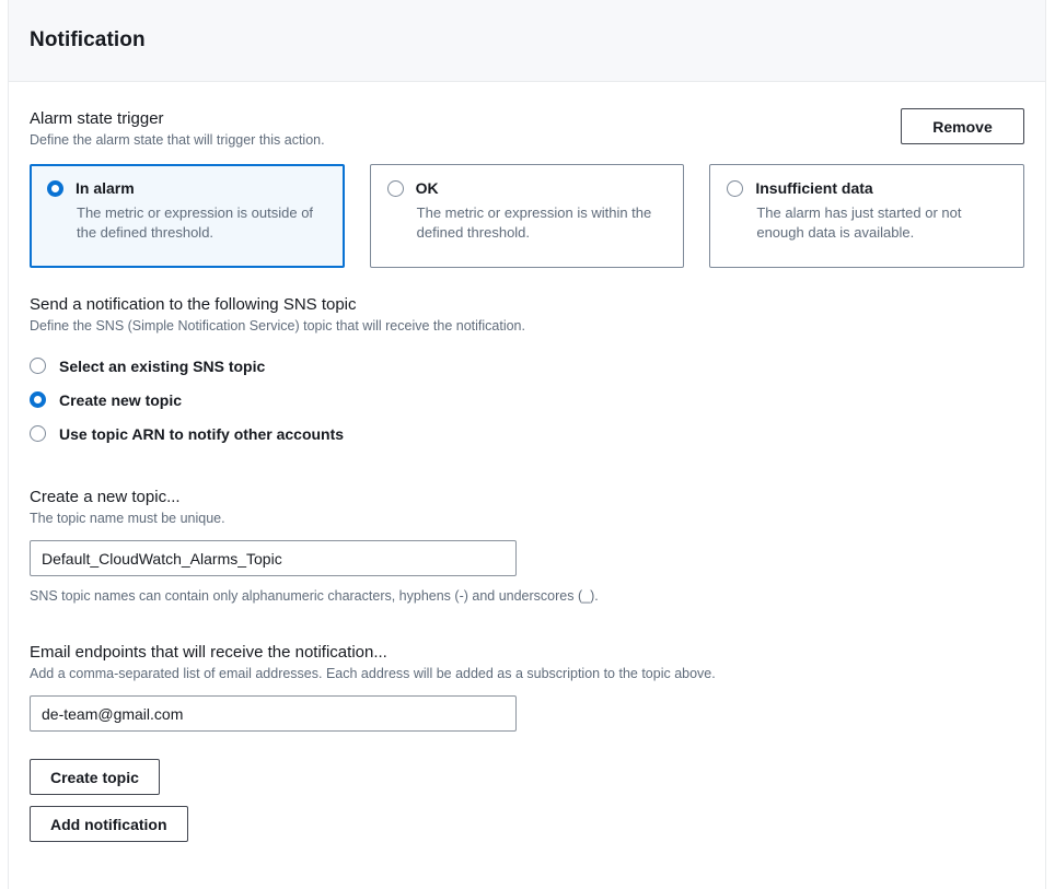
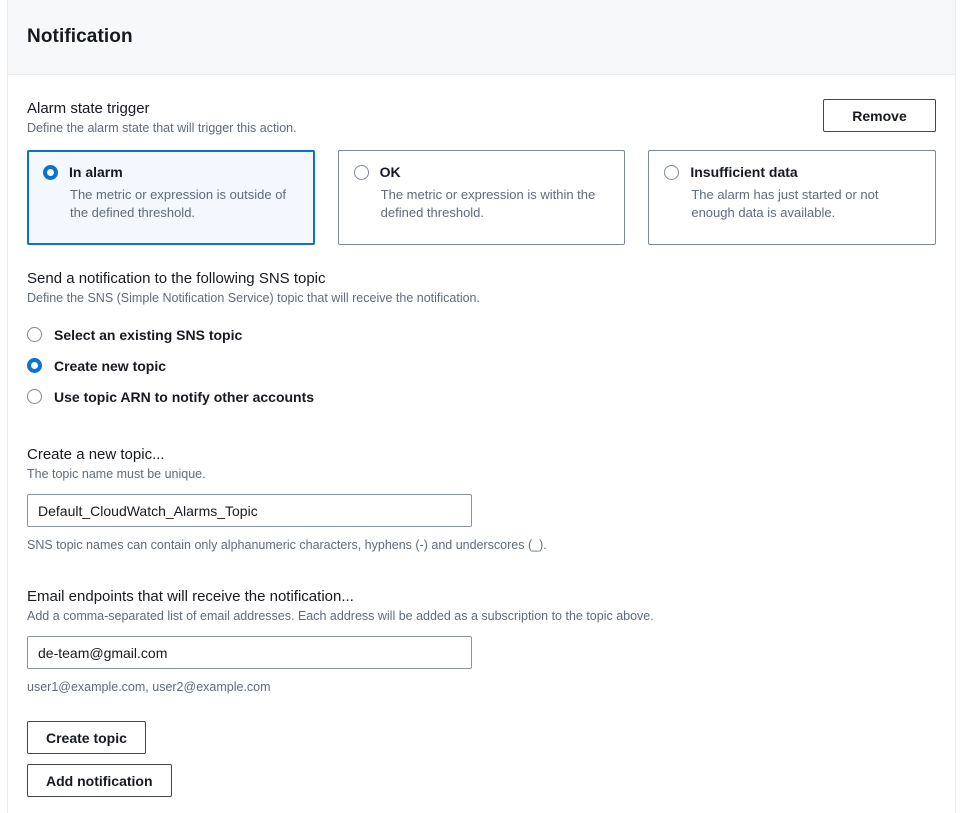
  Notification
  Alarm state trigger
  Define the alarm state that will trigger this action.
  Remove
  In alarm
  The metric or expression is outside of the defined threshold.
  OK
  The metric or expression is within the defined threshold.
  Insufficient data
  The alarm has just started or not enough data is available.
  Send a notification to the following SNS topic
  Define the SNS (Simple Notification Service) topic that will receive the notification.
  Select an existing SNS topic
  Create new topic
  Use topic ARN to notify other accounts
  Create a new topic...
  The topic name must be unique.
  Default_CloudWatch_Alarms_Topic
  SNS topic names can contain only alphanumeric characters, hyphens (-) and underscores (_).
  Email endpoints that will receive the notification...
  Add a comma-separated list of email addresses. Each address will be added as a subscription to the topic above.
  de-team@gmail.com
+ user1@example.com, user2@example.com
  Create topic
  Add notification
